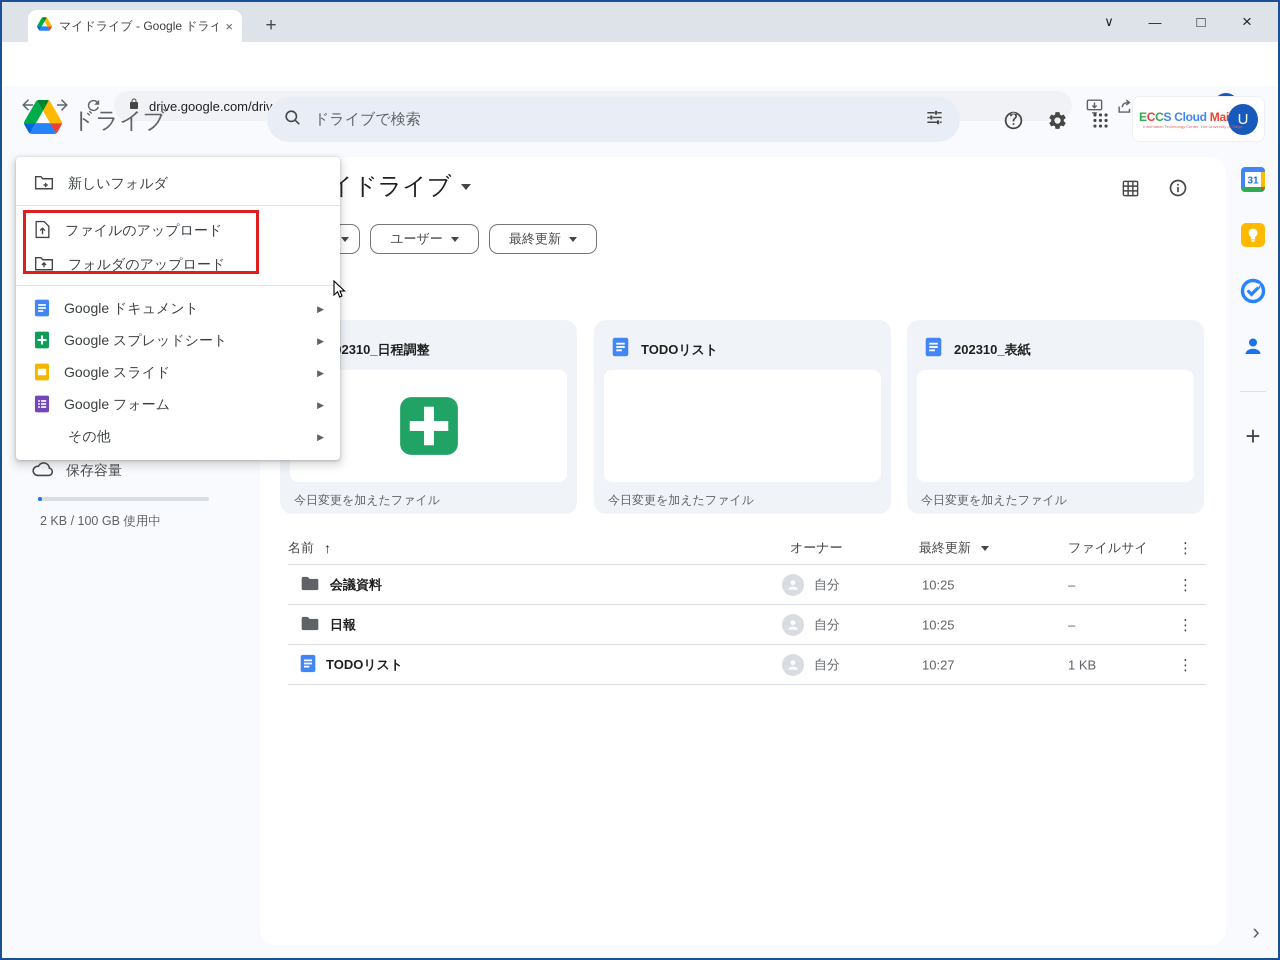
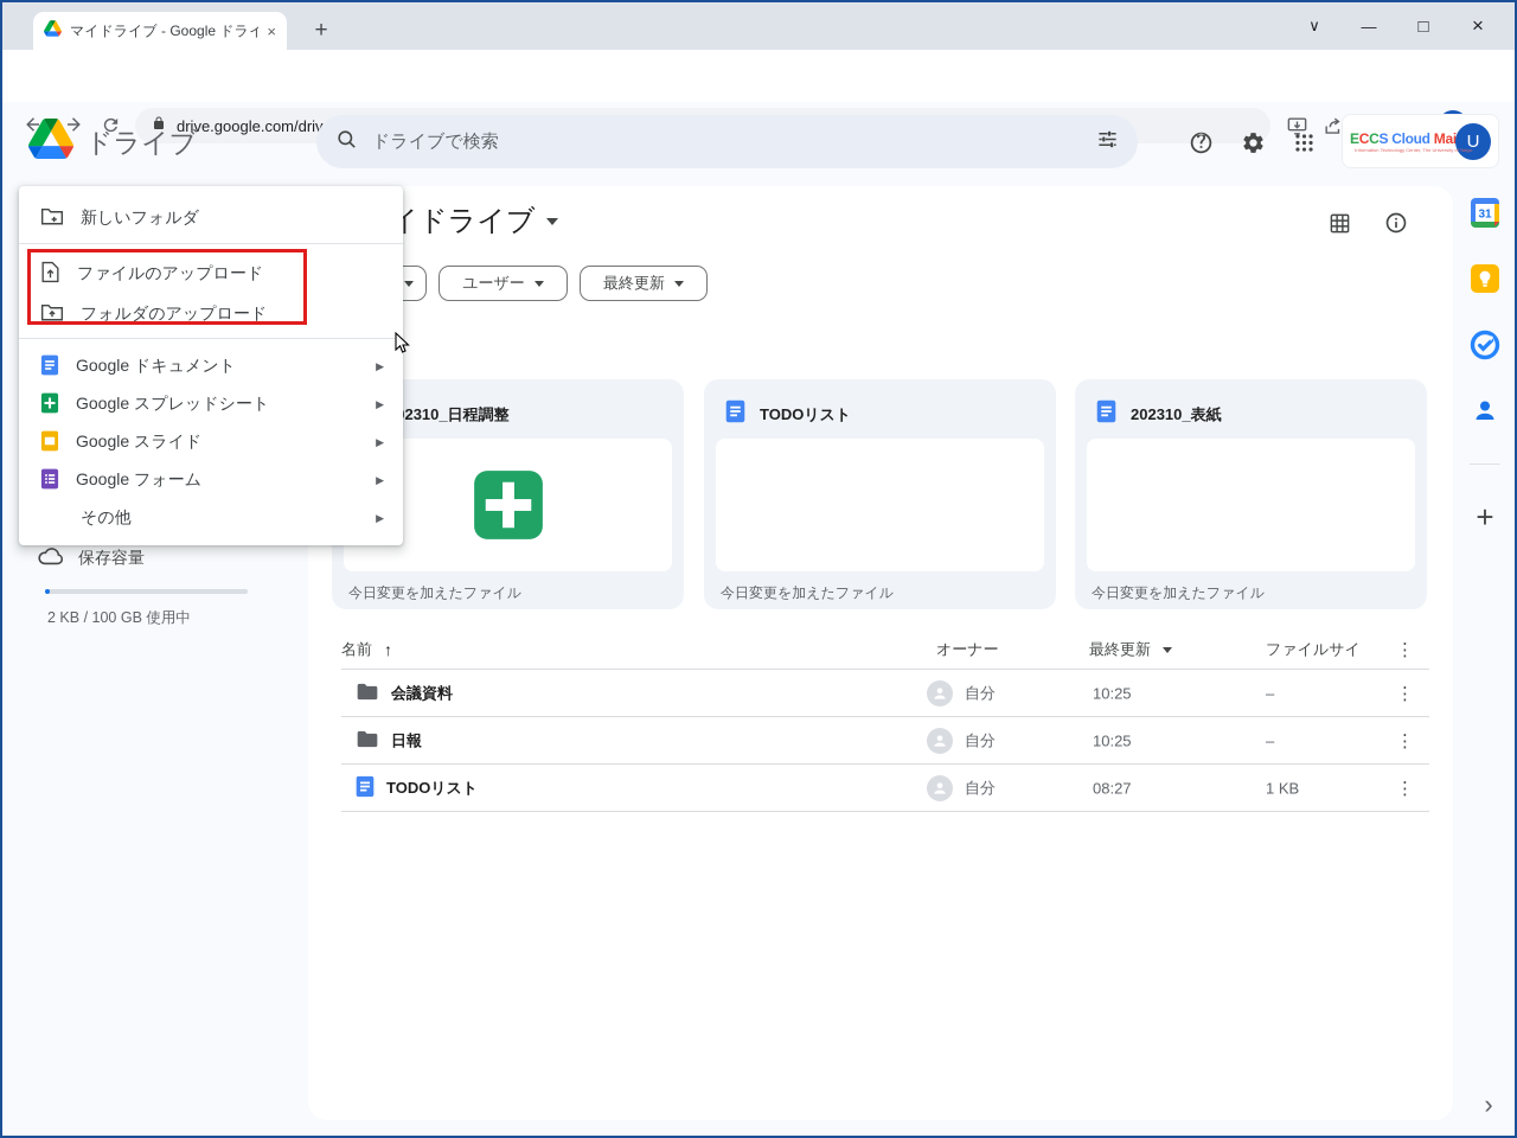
  マイドライブ - Google ドライ
  ×
  +
  ∨
  —
  □
  ×
  ドライブ
  ドライブで検索
  ECCS Cloud Ma
  U
  イドライブ
  ユーザー
  最終更新
  2310_日程調整
  今日変更を加えたファイル
  TODOリスト
  今日変更を加えたファイル
  202310_表紙
  今日変更を加えたファイル
  名前
  ↑
  オーナー
  最終更新
  ファイルサイ
  ⋮
  会議資料
  自分
  10:25
  –
  ⋮
  日報
  自分
  10:25
  –
  ⋮
  TODOリスト
  自分
- 10:27
+ 08:27
  1 KB
  ⋮
  保存容量
  2 KB / 100 GB 使用中
  31
  +
  ›
  新しいフォルダ
  ファイルのアップロード
  フォルダのアップロード
  Google ドキュメント
  ▶
  Google スプレッドシート
  ▶
  Google スライド
  ▶
  Google フォーム
  ▶
  その他
  ▶
